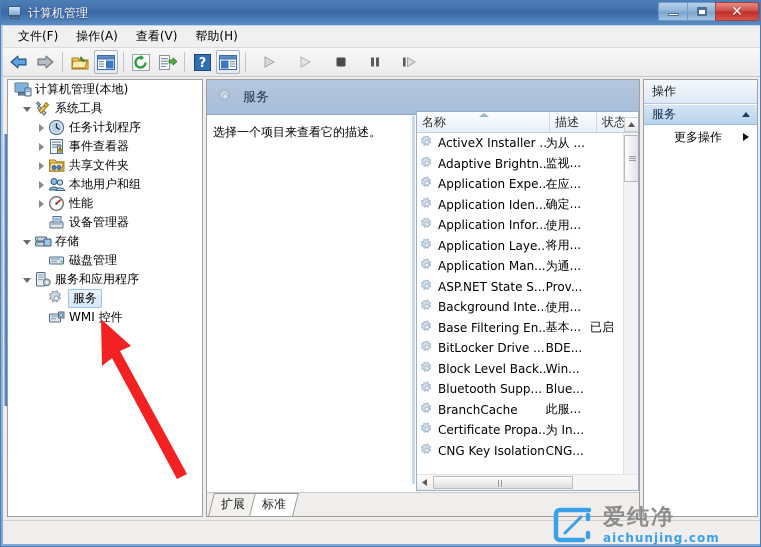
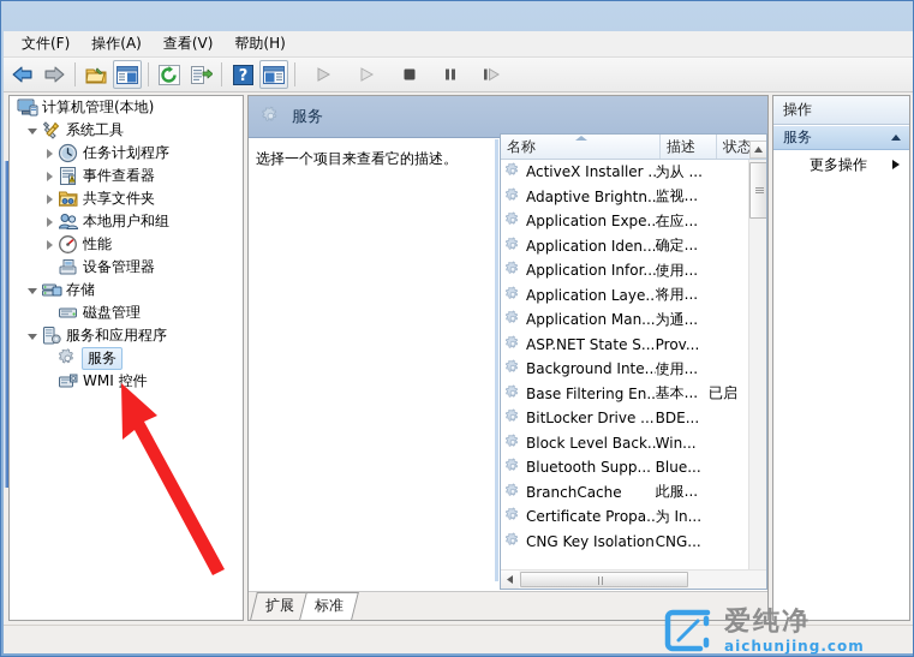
- 计算机管理
- ✕
  文件(F)
  操作(A)
  查看(V)
  帮助(H)
  ?
  计算机管理(本地)
  系统工具
  任务计划程序
  事件查看器
  共享文件夹
  本地用户和组
  性能
  设备管理器
  存储
  磁盘管理
  服务和应用程序
  服务
  WMI 控件
  服务
  选择一个项目来查看它的描述。
  名称
  描述
  状态
  ActiveX Installer ..
  为从 ...
  Adaptive Brightn..
  监视...
  Application Expe..
  在应...
  Application Iden...
  确定...
  Application Infor...
  使用...
  Application Laye..
  将用...
  Application Man...
  为通...
  ASP.NET State S...
  Prov...
  Background Inte..
  使用...
  Base Filtering En..
  基本...
  已启
  BitLocker Drive ...
  BDE...
  Block Level Back..
  Win...
  Bluetooth Supp...
  Blue...
  BranchCache
  此服...
  Certificate Propa..
  为 In...
  CNG Key Isolation
  CNG...
  操作
  服务
  更多操作
  爱纯净
  aichunjing.com
